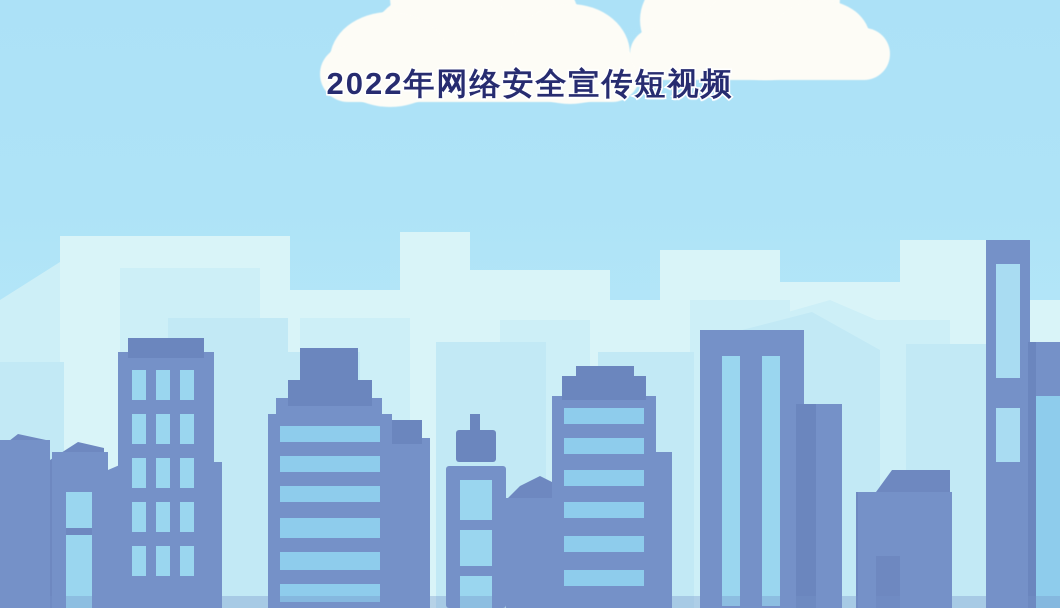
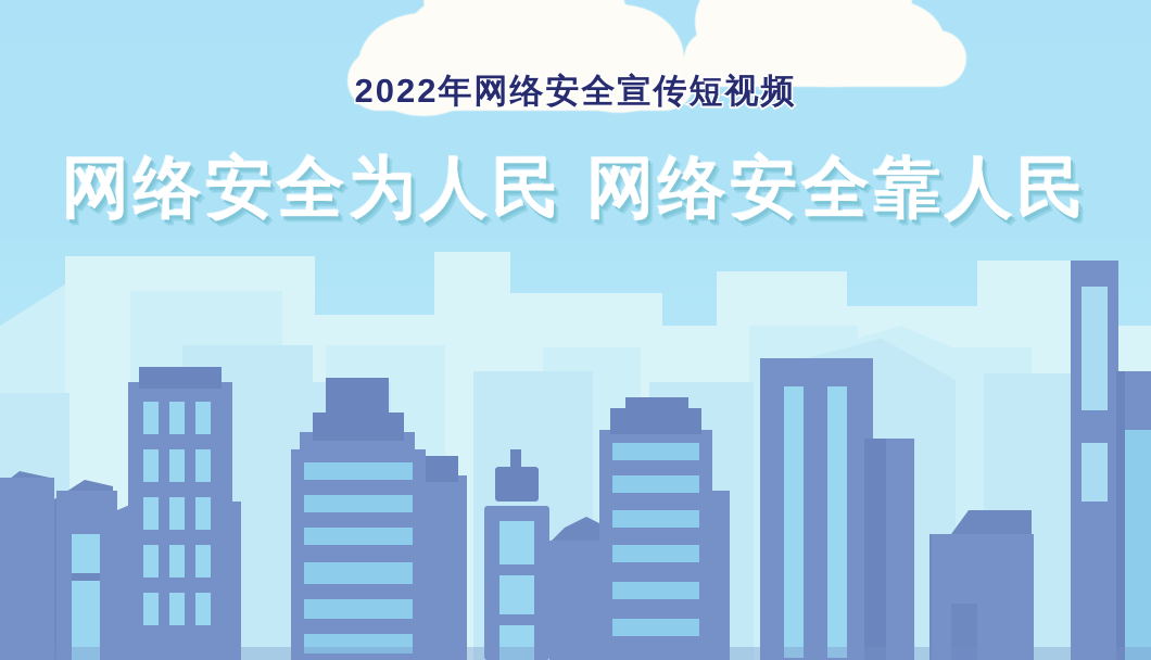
  2022年网络安全宣传短视频
+ 网络安全为人民 网络安全靠人民
